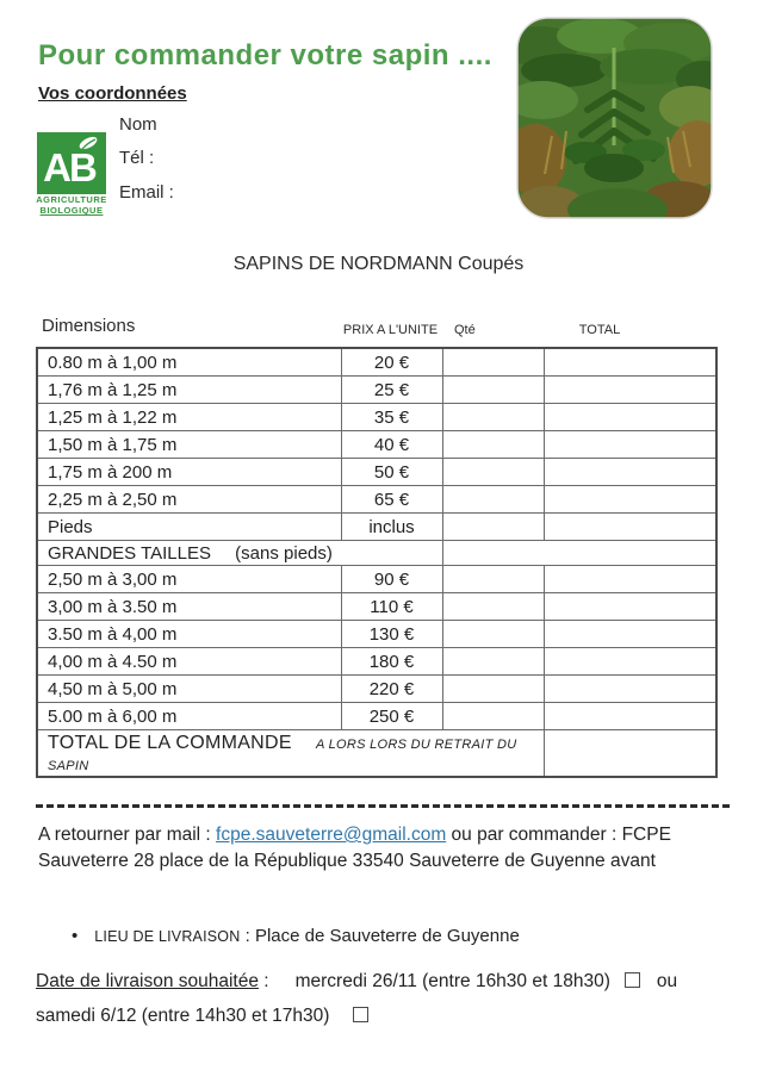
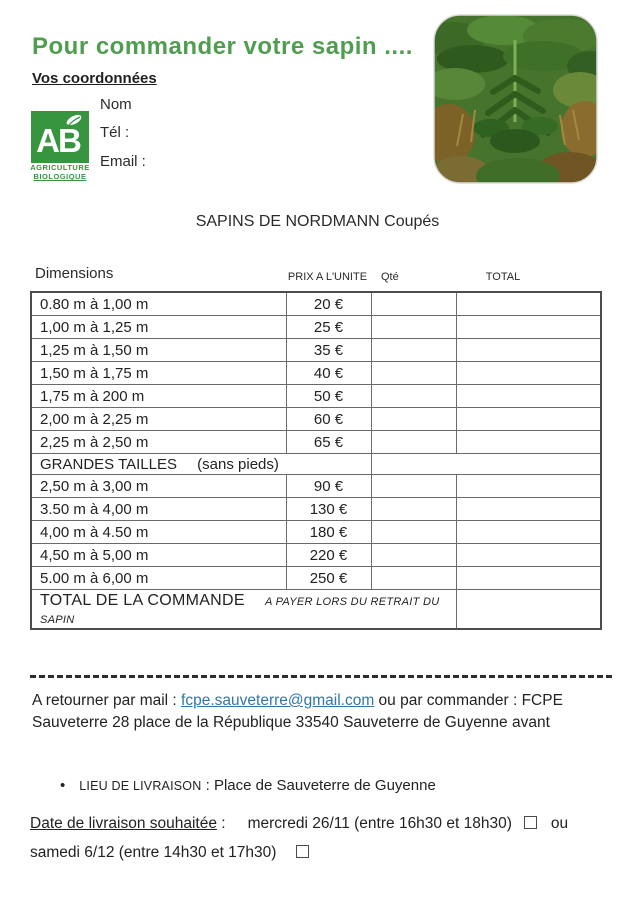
  Pour commander votre sapin ....
  Vos coordonnées
  AB
  AGRICULTURE
  BIOLOGIQUE
  Nom
  Tél :
  Email :
  SAPINS DE NORDMANN Coupés
  Dimensions
  PRIX A L'UNITE
  Qté
  TOTAL
  0.80 m à 1,00 m	20 €
- 1,76 m à 1,25 m	25 €
+ 1,00 m à 1,25 m	25 €
- 1,25 m à 1,22 m	35 €
+ 1,25 m à 1,50 m	35 €
  1,50 m à 1,75 m	40 €
  1,75 m à 200 m	50 €
+ 2,00 m à 2,25 m	60 €
  2,25 m à 2,50 m	65 €
- Pieds	inclus
  GRANDES TAILLES (sans pieds)
  2,50 m à 3,00 m	90 €
- 3,00 m à 3.50 m	110 €
  3.50 m à 4,00 m	130 €
  4,00 m à 4.50 m	180 €
  4,50 m à 5,00 m	220 €
  5.00 m à 6,00 m	250 €
- TOTAL DE LA COMMANDE A LORS LORS DU RETRAIT DU SAPIN
+ TOTAL DE LA COMMANDE A PAYER LORS DU RETRAIT DU SAPIN
  A retourner par mail : fcpe.sauveterre@gmail.com ou par commander : FCPE
  Sauveterre 28 place de la République 33540 Sauveterre de Guyenne avant
  • LIEU DE LIVRAISON : Place de Sauveterre de Guyenne
  Date de livraison souhaitée : mercredi 26/11 (entre 16h30 et 18h30) ou
  samedi 6/12 (entre 14h30 et 17h30)
